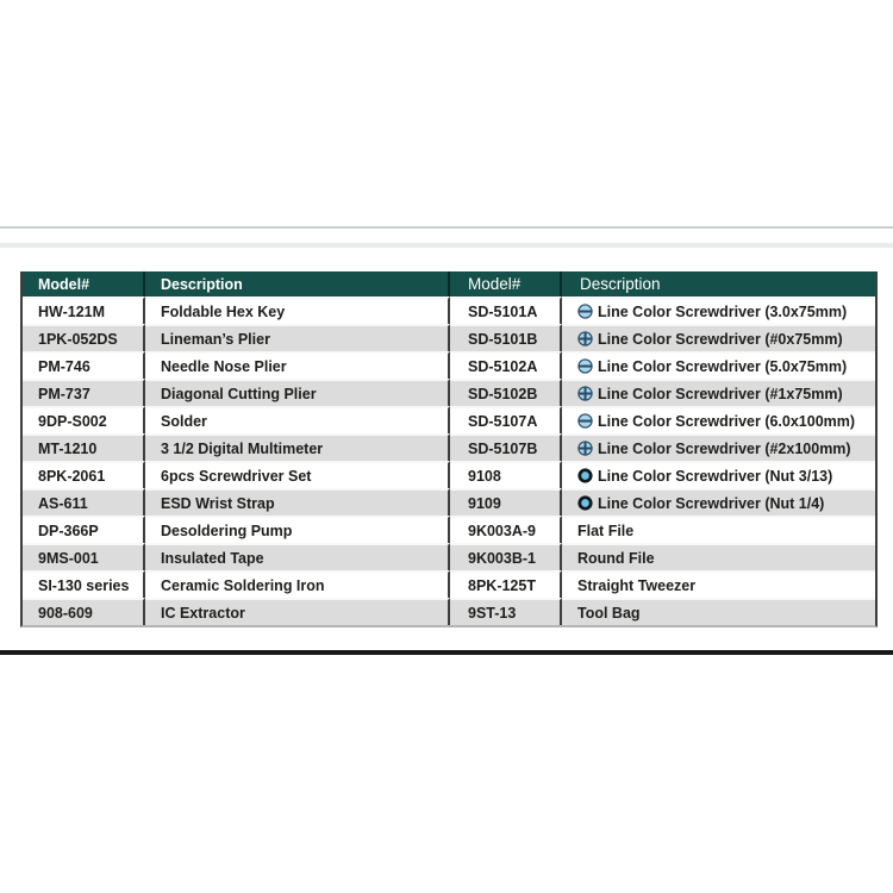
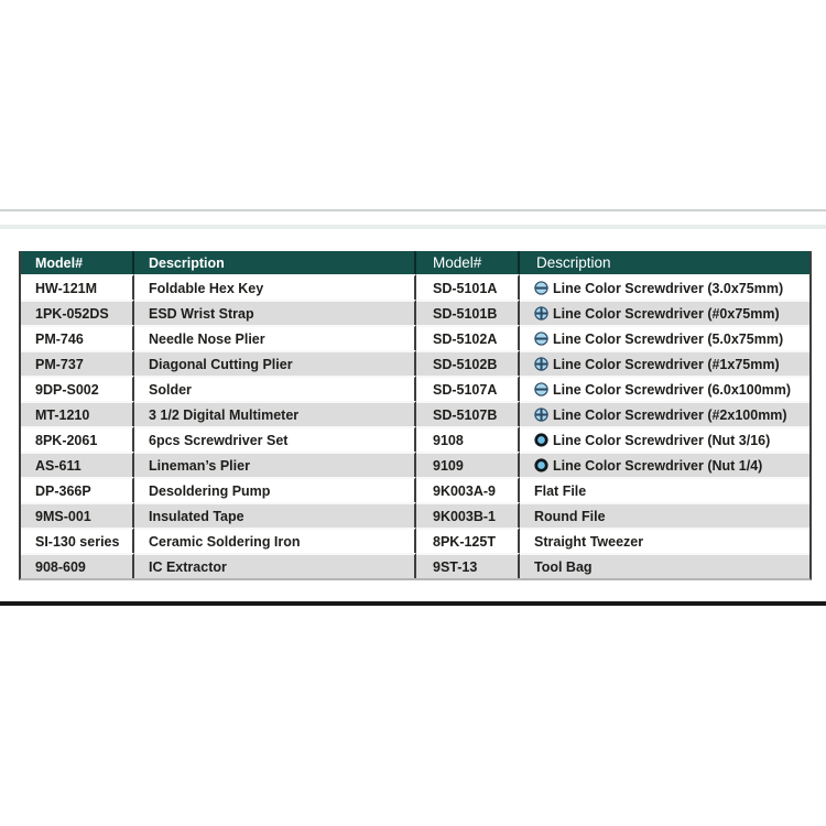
  Model#
  Description
  Model#
  Description
  HW-121M
  Foldable Hex Key
  SD-5101A
  Line Color Screwdriver (3.0x75mm)
  1PK-052DS
- Lineman’s Plier
+ ESD Wrist Strap
  SD-5101B
  Line Color Screwdriver (#0x75mm)
  PM-746
  Needle Nose Plier
  SD-5102A
  Line Color Screwdriver (5.0x75mm)
  PM-737
  Diagonal Cutting Plier
  SD-5102B
  Line Color Screwdriver (#1x75mm)
  9DP-S002
  Solder
  SD-5107A
  Line Color Screwdriver (6.0x100mm)
  MT-1210
  3 1/2 Digital Multimeter
  SD-5107B
  Line Color Screwdriver (#2x100mm)
  8PK-2061
  6pcs Screwdriver Set
  9108
- Line Color Screwdriver (Nut 3/13)
+ Line Color Screwdriver (Nut 3/16)
  AS-611
- ESD Wrist Strap
+ Lineman’s Plier
  9109
  Line Color Screwdriver (Nut 1/4)
  DP-366P
  Desoldering Pump
  9K003A-9
  Flat File
  9MS-001
  Insulated Tape
  9K003B-1
  Round File
  SI-130 series
  Ceramic Soldering Iron
  8PK-125T
  Straight Tweezer
  908-609
  IC Extractor
  9ST-13
  Tool Bag
